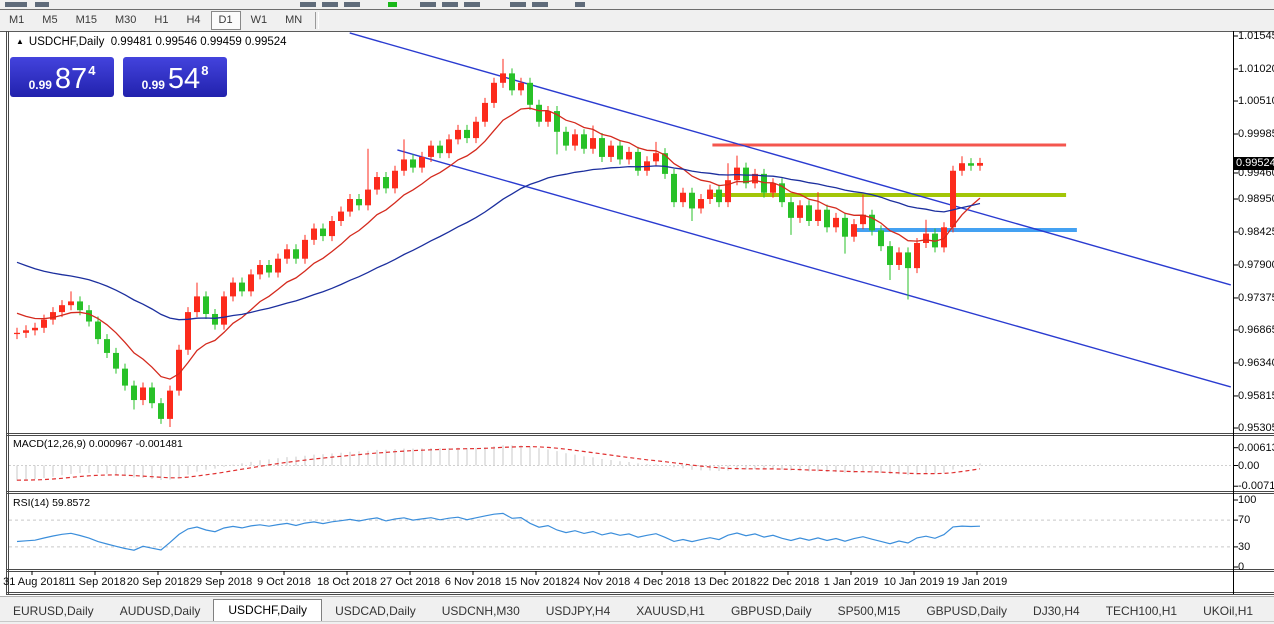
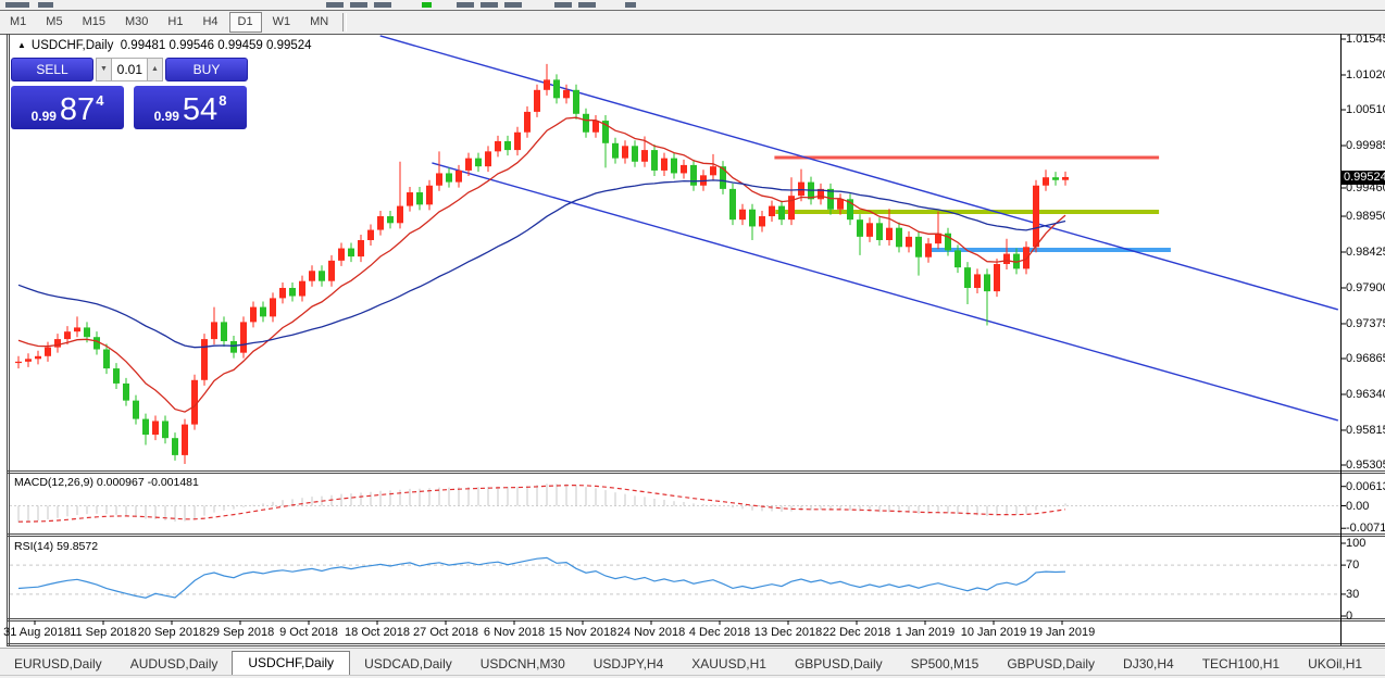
  M1
  M5
  M15
  M30
  H1
  H4
  D1
  W1
  MN
  ▲ USDCHF,Daily 0.99481 0.99546 0.99459 0.99524
+ SELL
+ 0.01
+ BUY
  0.99
  87
  4
  0.99
  54
  8
  MACD(12,26,9) 0.000967 -0.001481
  RSI(14) 59.8572
  0.9946
  1.0154
  1.0102
  1.0051
  0.9998
  0.9895
  0.9842
  0.9790
  0.9737
  0.9686
  0.9634
  0.9581
  0.9530
  0.0061
  0.00
  -0.0071
  100
  70
  30
  0
  31 Aug 2018
  11 Sep 2018
  20 Sep 2018
  29 Sep 2018
  9 Oct 2018
  18 Oct 2018
  27 Oct 2018
  6 Nov 2018
  15 Nov 2018
  24 Nov 2018
  4 Dec 2018
  13 Dec 2018
  22 Dec 2018
  1 Jan 2019
  10 Jan 2019
  19 Jan 2019
  0.99524
  EURUSD,Daily
  AUDUSD,Daily
  USDCHF,Daily
  USDCAD,Daily
  USDCNH,M30
  USDJPY,H4
  XAUUSD,H1
  GBPUSD,Daily
  SP500,M15
  GBPUSD,Daily
  DJ30,H4
  TECH100,H1
  UKOil,H1
